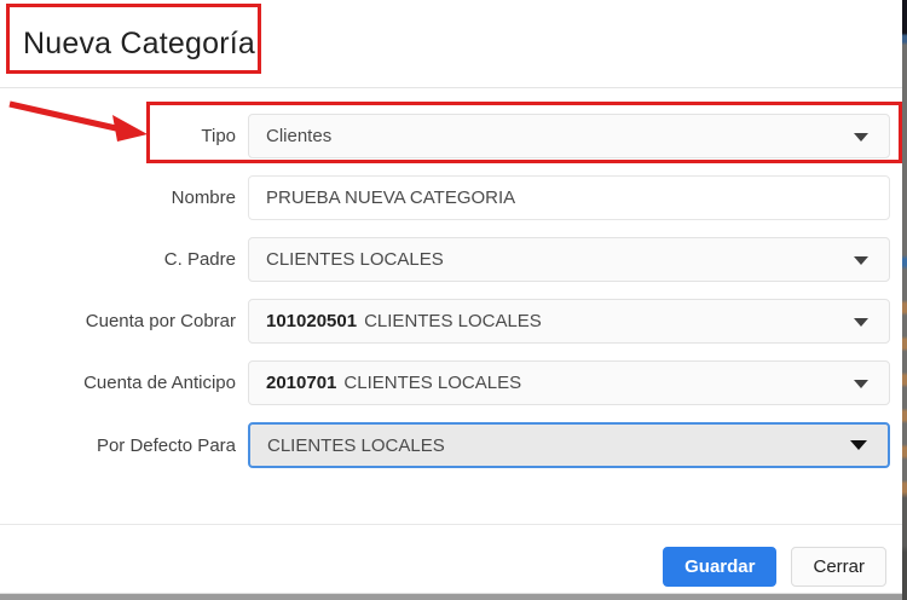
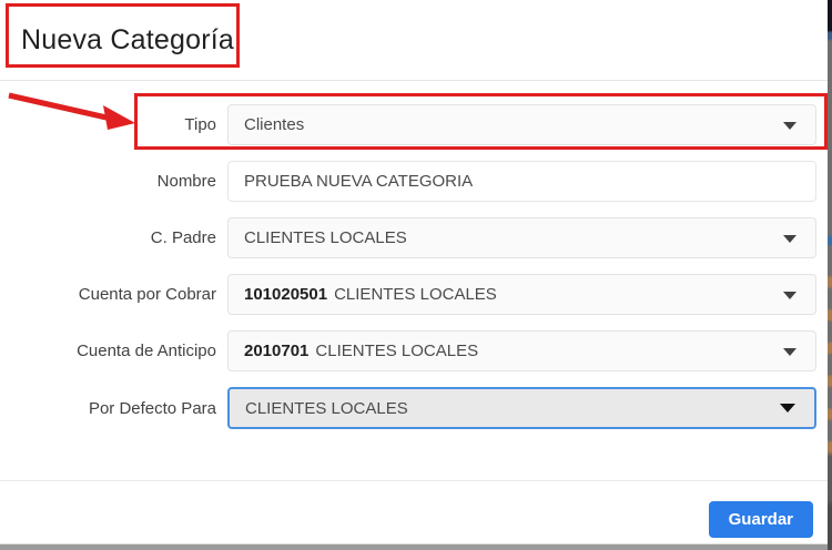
  Nueva Categoría
  Tipo
  Clientes
  Nombre
  PRUEBA NUEVA CATEGORIA
  C. Padre
  CLIENTES LOCALES
  Cuenta por Cobrar
  101020501
  CLIENTES LOCALES
  Cuenta de Anticipo
  2010701
  CLIENTES LOCALES
  Por Defecto Para
  CLIENTES LOCALES
  Guardar
- Cerrar
